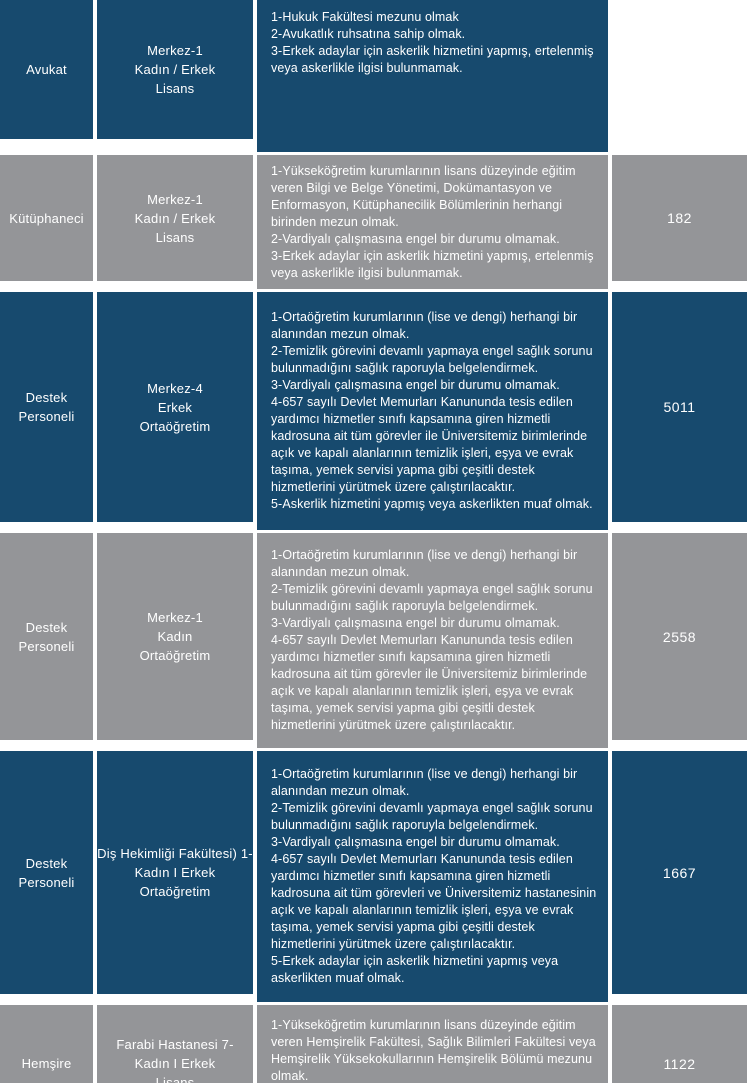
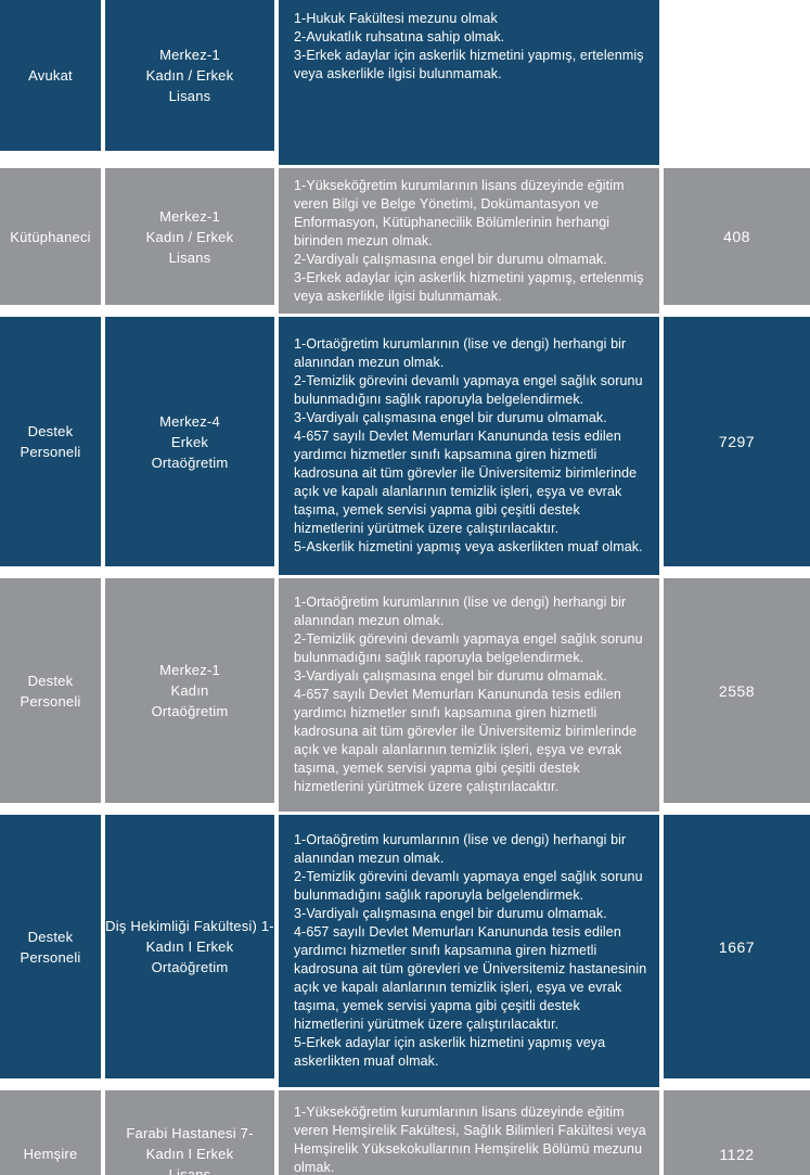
  Avukat
  Merkez-1
  Kadın / Erkek
  Lisans
  1-Hukuk Fakültesi mezunu olmak
  2-Avukatlık ruhsatına sahip olmak.
  3-Erkek adaylar için askerlik hizmetini yapmış, ertelenmiş veya askerlikle ilgisi bulunmamak.
  Kütüphaneci
  Merkez-1
  Kadın / Erkek
  Lisans
  1-Yükseköğretim kurumlarının lisans düzeyinde eğitim veren Bilgi ve Belge Yönetimi, Dokümantasyon ve Enformasyon, Kütüphanecilik Bölümlerinin herhangi birinden mezun olmak.
  2-Vardiyalı çalışmasına engel bir durumu olmamak.
  3-Erkek adaylar için askerlik hizmetini yapmış, ertelenmiş veya askerlikle ilgisi bulunmamak.
- 182
+ 408
  Destek
  Personeli
  Merkez-4
  Erkek
  Ortaöğretim
  1-Ortaöğretim kurumlarının (lise ve dengi) herhangi bir alanından mezun olmak.
  2-Temizlik görevini devamlı yapmaya engel sağlık sorunu bulunmadığını sağlık raporuyla belgelendirmek.
  3-Vardiyalı çalışmasına engel bir durumu olmamak.
  4-657 sayılı Devlet Memurları Kanununda tesis edilen yardımcı hizmetler sınıfı kapsamına giren hizmetli kadrosuna ait tüm görevler ile Üniversitemiz birimlerinde açık ve kapalı alanlarının temizlik işleri, eşya ve evrak taşıma, yemek servisi yapma gibi çeşitli destek hizmetlerini yürütmek üzere çalıştırılacaktır.
  5-Askerlik hizmetini yapmış veya askerlikten muaf olmak.
- 5011
+ 7297
  Destek
  Personeli
  Merkez-1
  Kadın
  Ortaöğretim
  1-Ortaöğretim kurumlarının (lise ve dengi) herhangi bir alanından mezun olmak.
  2-Temizlik görevini devamlı yapmaya engel sağlık sorunu bulunmadığını sağlık raporuyla belgelendirmek.
  3-Vardiyalı çalışmasına engel bir durumu olmamak.
  4-657 sayılı Devlet Memurları Kanununda tesis edilen yardımcı hizmetler sınıfı kapsamına giren hizmetli kadrosuna ait tüm görevler ile Üniversitemiz birimlerinde açık ve kapalı alanlarının temizlik işleri, eşya ve evrak taşıma, yemek servisi yapma gibi çeşitli destek hizmetlerini yürütmek üzere çalıştırılacaktır.
  2558
  Destek
  Personeli
  Diş Hekimliği Fakültesi) 1-
  Kadın I Erkek
  Ortaöğretim
  1-Ortaöğretim kurumlarının (lise ve dengi) herhangi bir alanından mezun olmak.
  2-Temizlik görevini devamlı yapmaya engel sağlık sorunu bulunmadığını sağlık raporuyla belgelendirmek.
  3-Vardiyalı çalışmasına engel bir durumu olmamak.
  4-657 sayılı Devlet Memurları Kanununda tesis edilen yardımcı hizmetler sınıfı kapsamına giren hizmetli kadrosuna ait tüm görevleri ve Üniversitemiz hastanesinin açık ve kapalı alanlarının temizlik işleri, eşya ve evrak taşıma, yemek servisi yapma gibi çeşitli destek hizmetlerini yürütmek üzere çalıştırılacaktır.
  5-Erkek adaylar için askerlik hizmetini yapmış veya askerlikten muaf olmak.
  1667
  Hemşire
  Farabi Hastanesi 7-
  Kadın I Erkek
  1-Yükseköğretim kurumlarının lisans düzeyinde eğitim veren Hemşirelik Fakültesi, Sağlık Bilimleri Fakültesi veya Hemşirelik Yüksekokullarının Hemşirelik Bölümü mezunu olmak.
  1122
